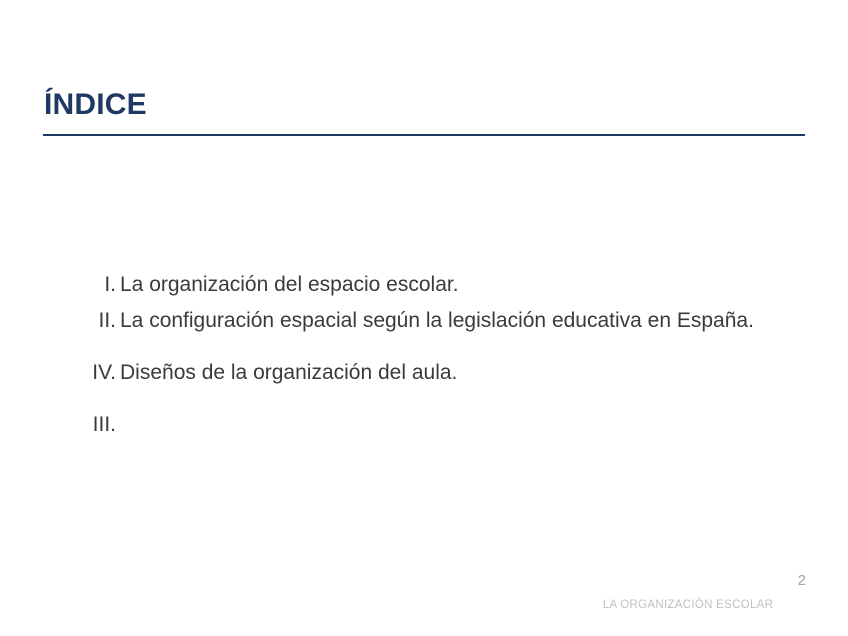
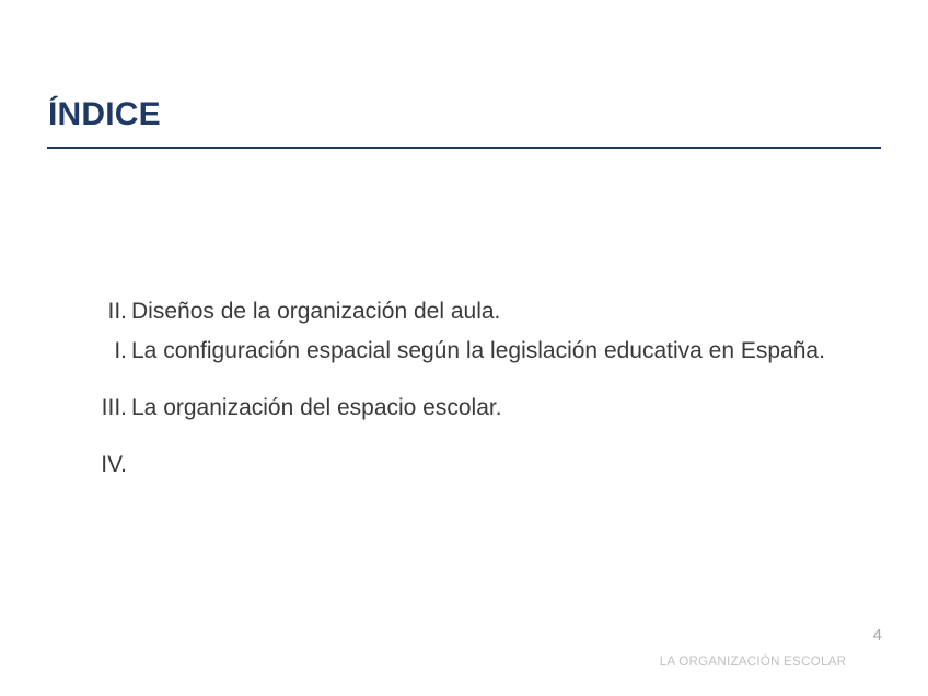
  ÍNDICE
- I.
+ II.
- La organización del espacio escolar.
+ Diseños de la organización del aula.
- II.
+ I.
  La configuración espacial según la legislación educativa en España.
- IV.
+ III.
- Diseños de la organización del aula.
+ La organización del espacio escolar.
- III.
+ IV.
- 2
+ 4
  LA ORGANIZACIÓN ESCOLAR
